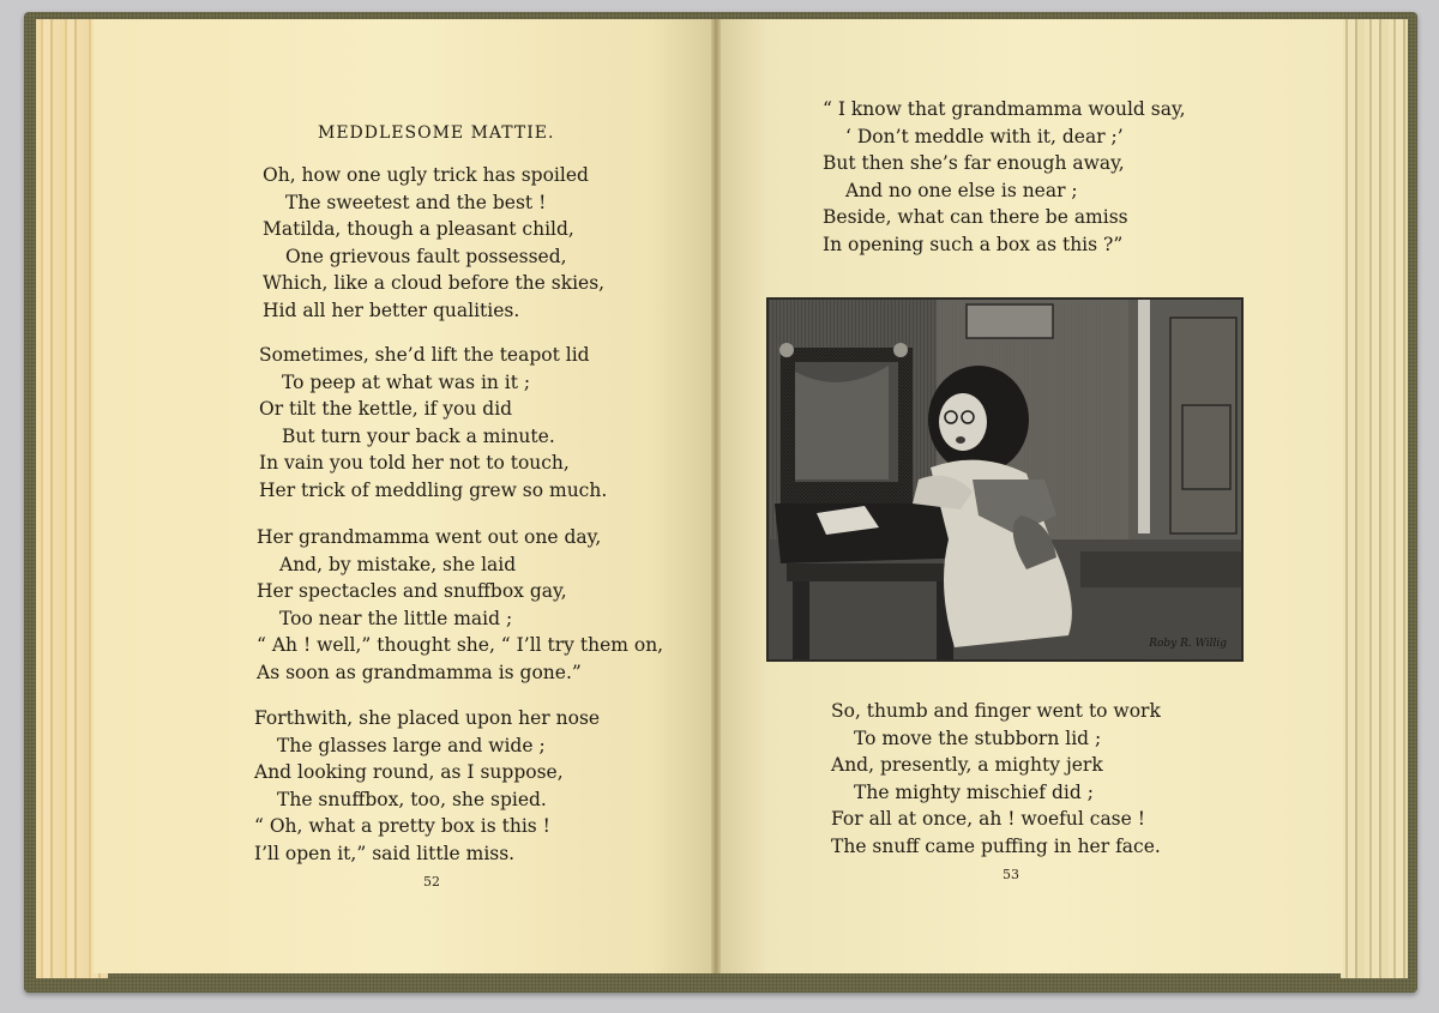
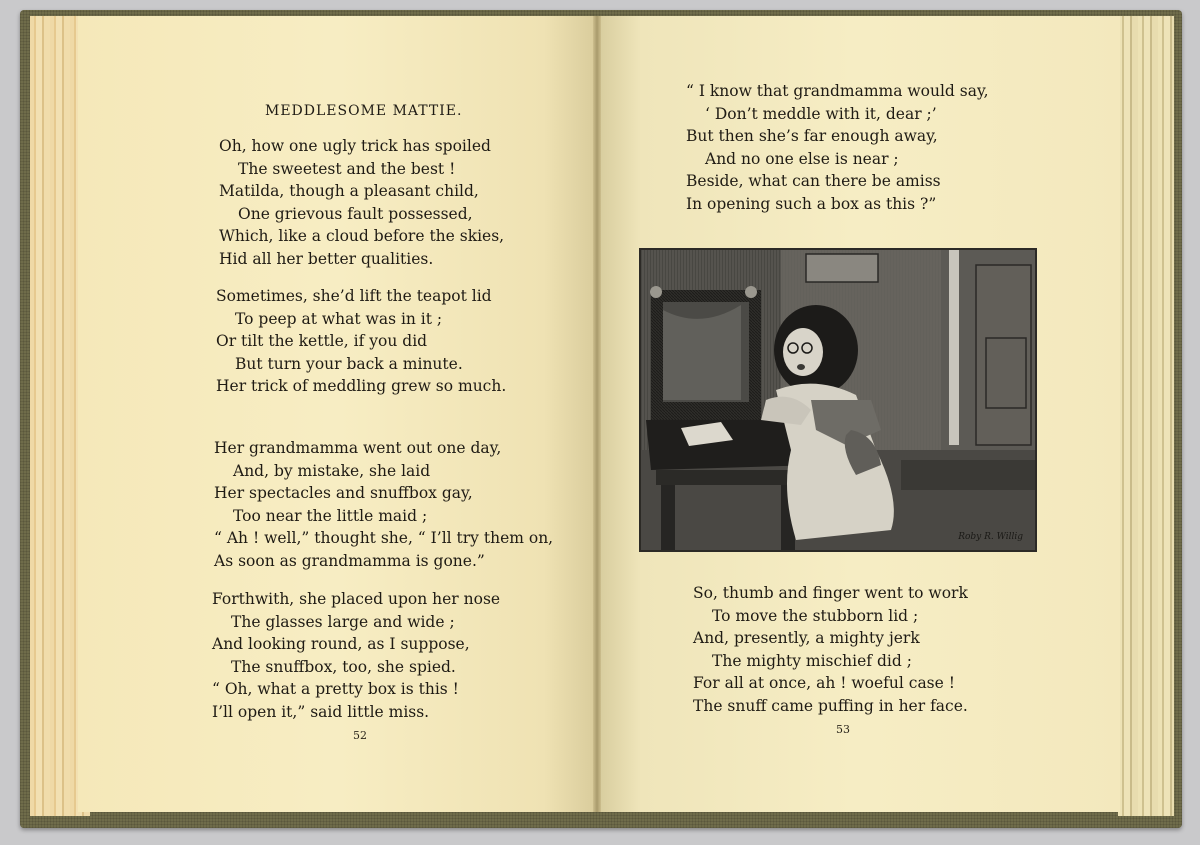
  MEDDLESOME MATTIE.
  Oh, how one ugly trick has spoiled
  The sweetest and the best !
  Matilda, though a pleasant child,
  One grievous fault possessed,
  Which, like a cloud before the skies,
  Hid all her better qualities.
  Sometimes, she’d lift the teapot lid
  To peep at what was in it ;
  Or tilt the kettle, if you did
  But turn your back a minute.
- In vain you told her not to touch,
  Her trick of meddling grew so much.
  Her grandmamma went out one day,
  And, by mistake, she laid
  Her spectacles and snuffbox gay,
  Too near the little maid ;
  “ Ah ! well,” thought she, “ I’ll try them on,
  As soon as grandmamma is gone.”
  Forthwith, she placed upon her nose
  The glasses large and wide ;
  And looking round, as I suppose,
  The snuffbox, too, she spied.
  “ Oh, what a pretty box is this !
  I’ll open it,” said little miss.
  52
  “ I know that grandmamma would say,
  ‘ Don’t meddle with it, dear ;’
  But then she’s far enough away,
  And no one else is near ;
  Beside, what can there be amiss
  In opening such a box as this ?”
  Roby R. Willig
  So, thumb and finger went to work
  To move the stubborn lid ;
  And, presently, a mighty jerk
  The mighty mischief did ;
  For all at once, ah ! woeful case !
  The snuff came puffing in her face.
  53
